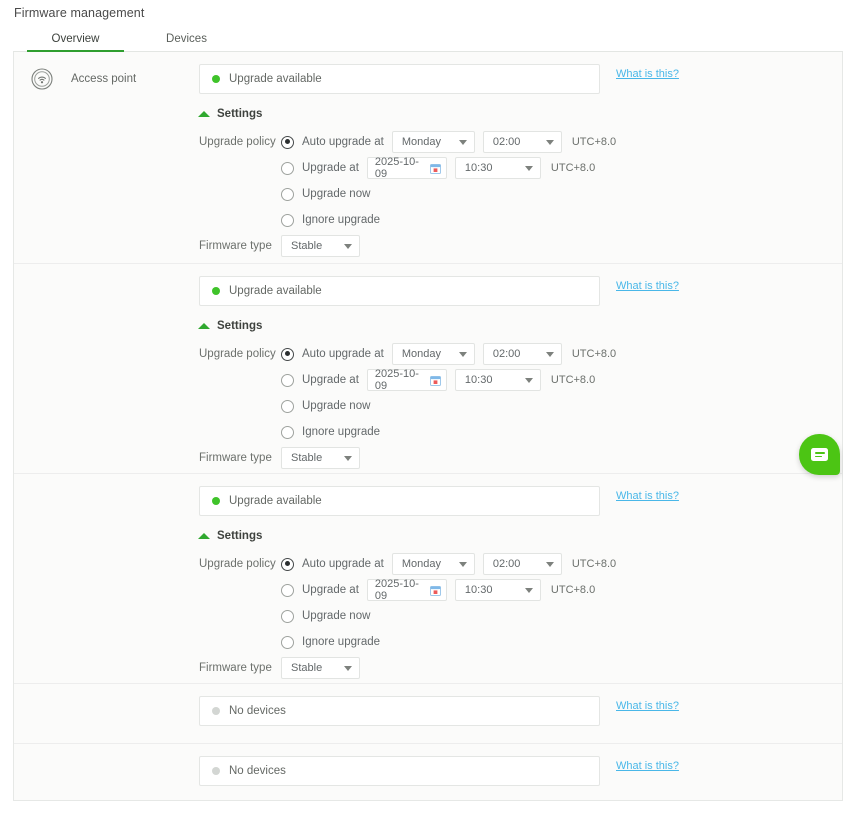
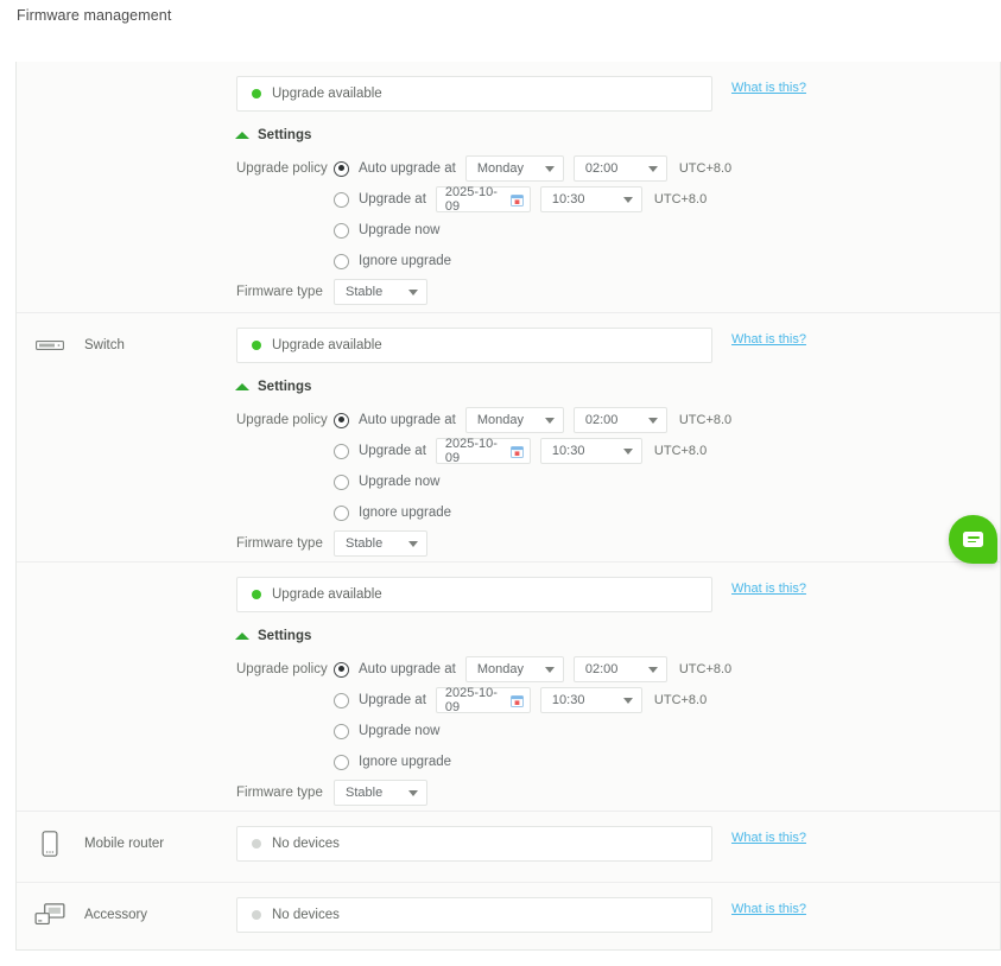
  Firmware management
- Overview
- Devices
- Access point
  Upgrade available
  What is this?
  Settings
  Upgrade policy
  Auto upgrade at
  Monday
  02:00
  UTC+8.0
  Upgrade at
  2025-10-09
  10:30
  UTC+8.0
  Upgrade now
  Ignore upgrade
  Firmware type
  Stable
+ Switch
  Upgrade available
  What is this?
  Settings
  Upgrade policy
  Auto upgrade at
  Monday
  02:00
  UTC+8.0
  Upgrade at
  2025-10-09
  10:30
  UTC+8.0
  Upgrade now
  Ignore upgrade
  Firmware type
  Stable
  Upgrade available
  What is this?
  Settings
  Upgrade policy
  Auto upgrade at
  Monday
  02:00
  UTC+8.0
  Upgrade at
  2025-10-09
  10:30
  UTC+8.0
  Upgrade now
  Ignore upgrade
  Firmware type
  Stable
+ Mobile router
  No devices
  What is this?
+ Accessory
  No devices
  What is this?
